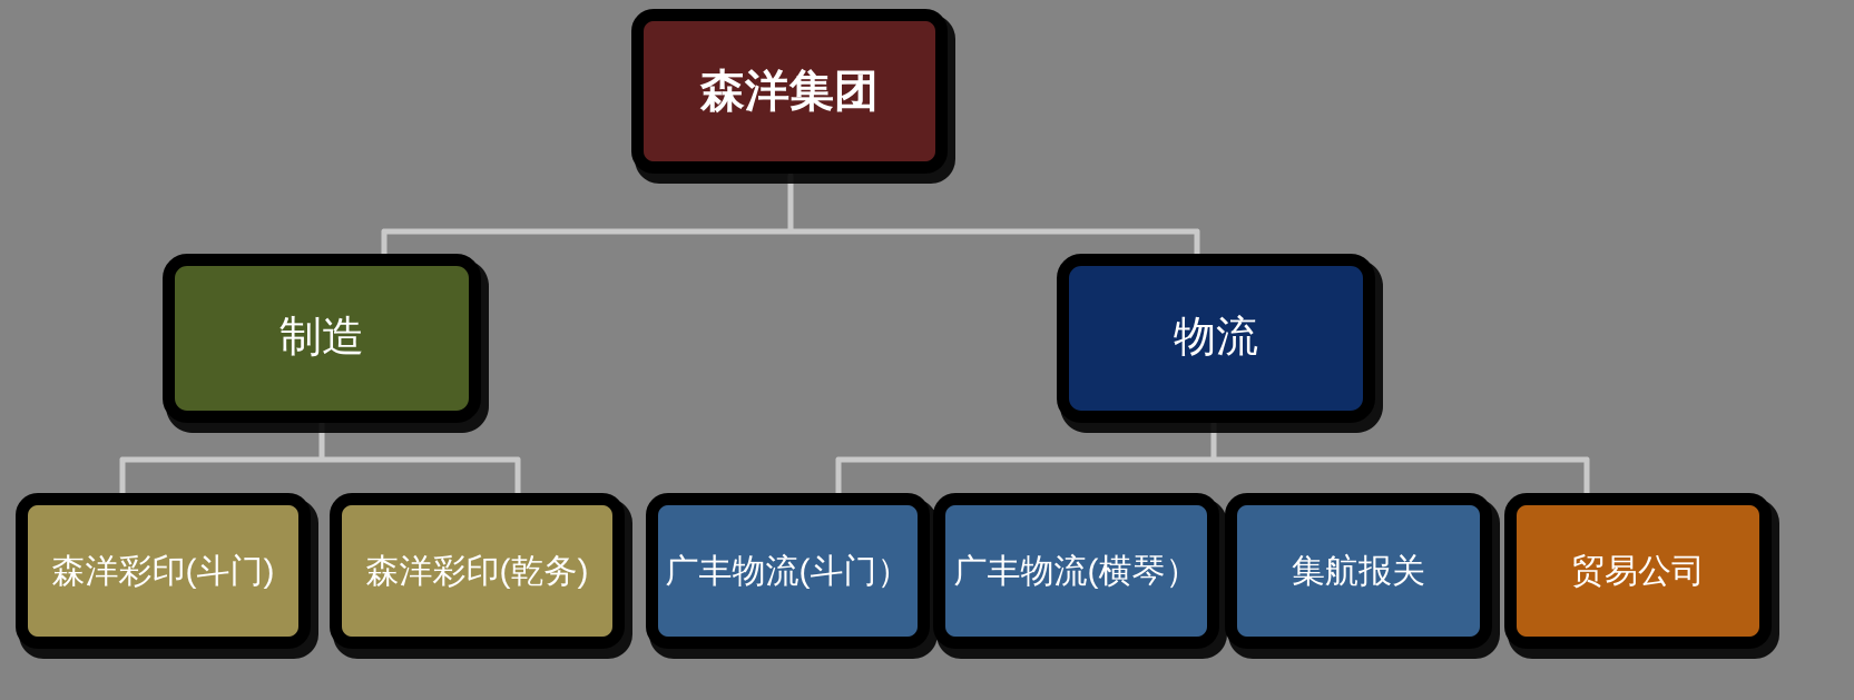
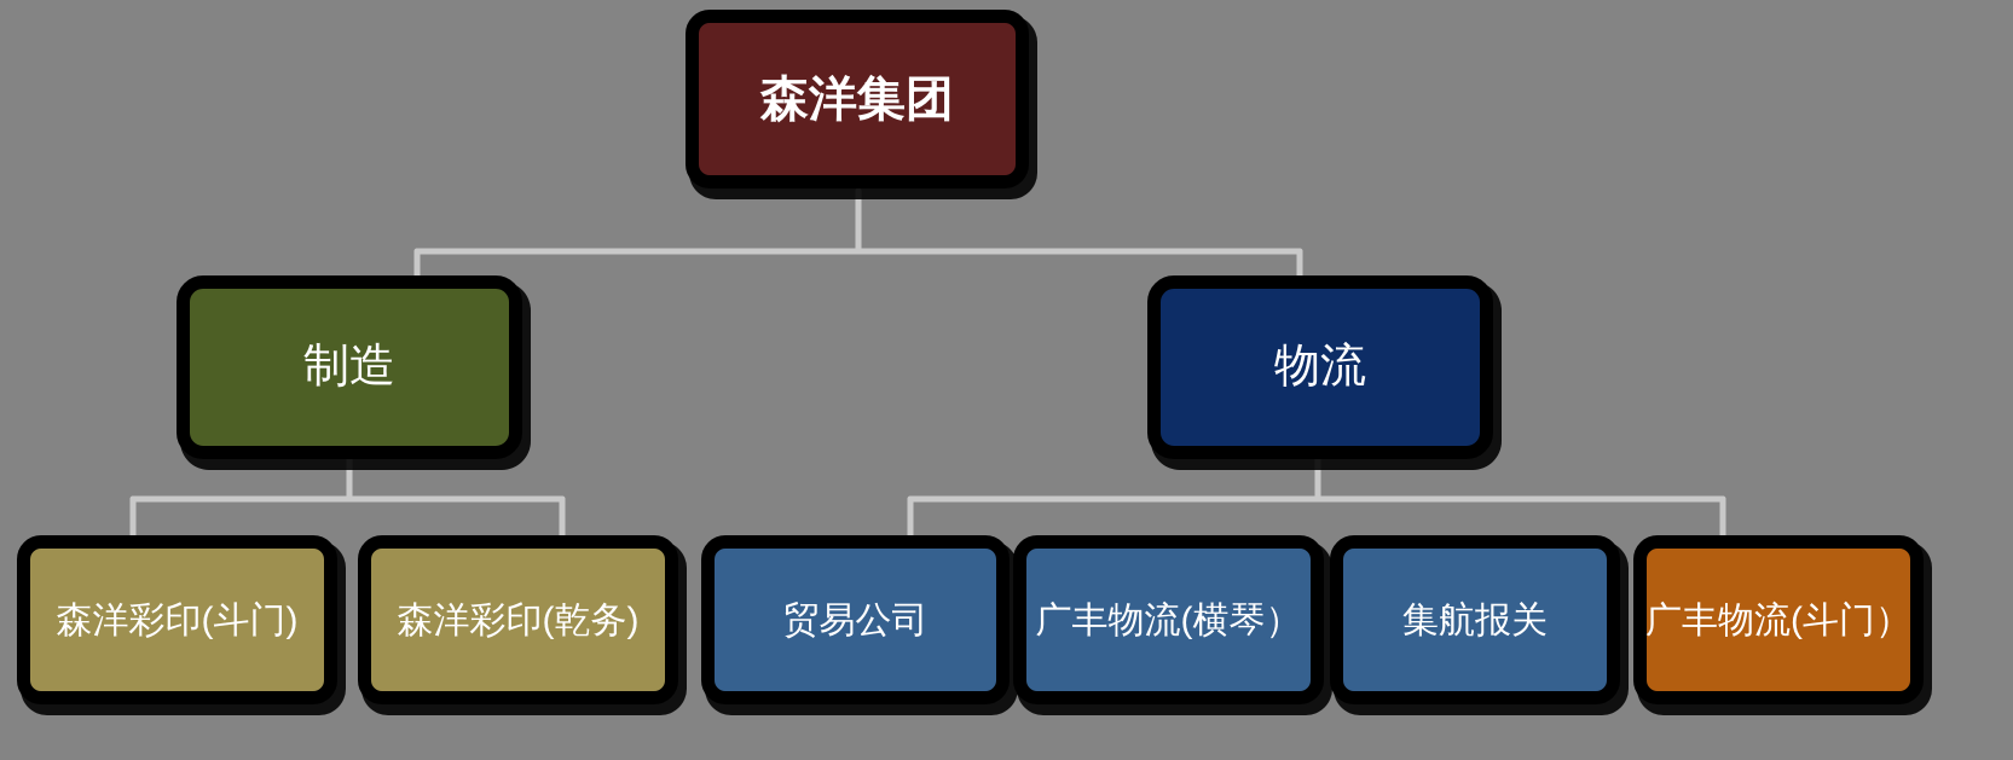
  森洋集团
  制造
  物流
  森洋彩印(斗门)
  森洋彩印(乾务)
- 广丰物流(斗门）
+ 贸易公司
  广丰物流(横琴）
  集航报关
- 贸易公司
+ 广丰物流(斗门）
